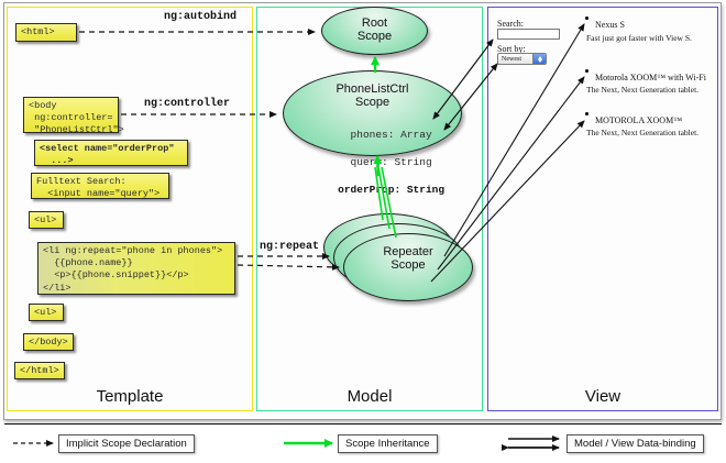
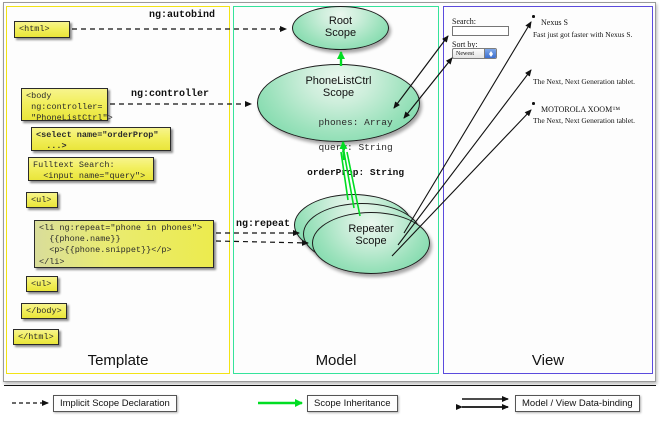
  Template
  Model
  View
  <html>
  <body
  ng:controller=
  "PhoneListCtrl">
  <select name="orderProp"
  ...>
  Fulltext Search:
  <input name="query">
  <ul>
  <li ng:repeat="phone in phones">
  {{phone.name}}
  <p>{{phone.snippet}}</p>
  </li>
  <ul>
  </body>
  </html>
  ng:autobind
  ng:controller
  ng:repeat
  Root
  Scope
  PhoneListCtrl
  Scope
  phones: Array
  quer: String
  orderPop: String
  Repeater
  Scope
  Search:
  Sort by:
  Nexus S
- Fast just got faster with View S.
+ Fast just got faster with Nexus S.
- Motorola XOOM™ with Wi-Fi
  The Next, Next Generation tablet.
  MOTOROLA XOOM™
  The Next, Next Generation tablet.
  Implicit Scope Declaration
  Scope Inheritance
  Model / View Data-binding
